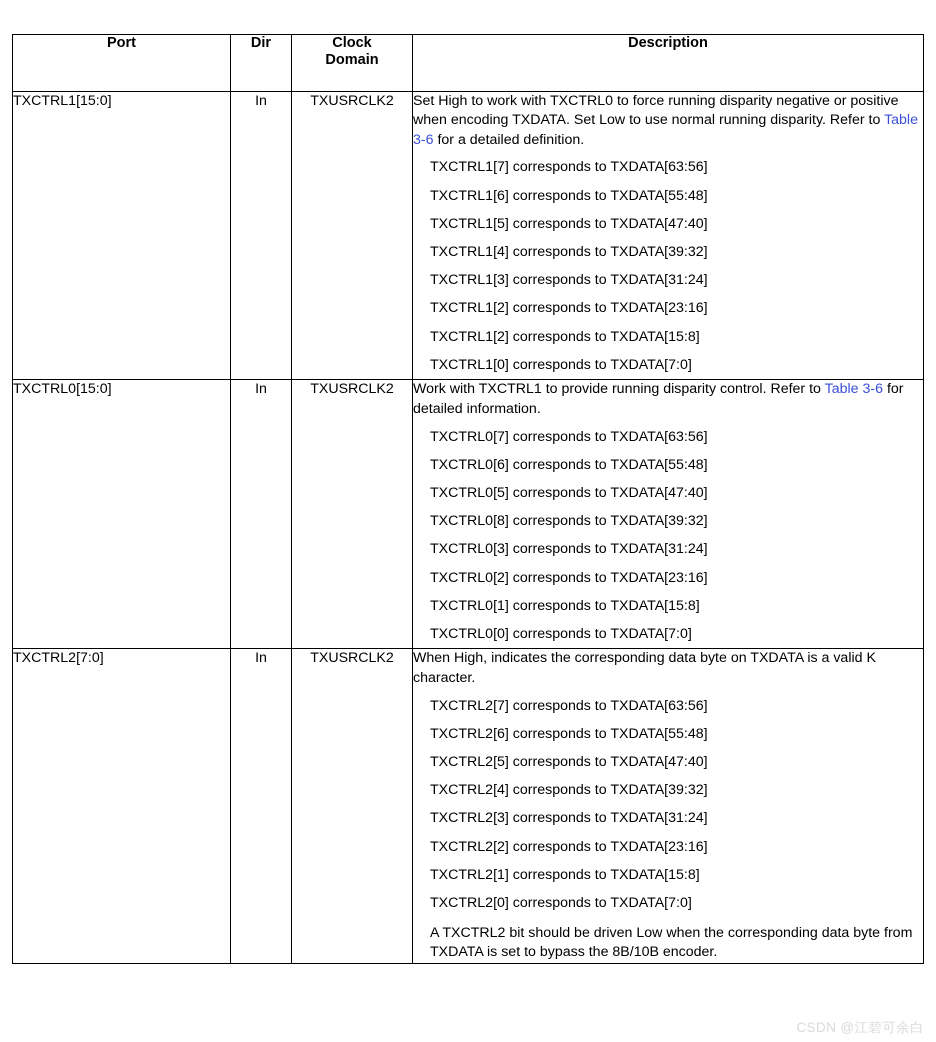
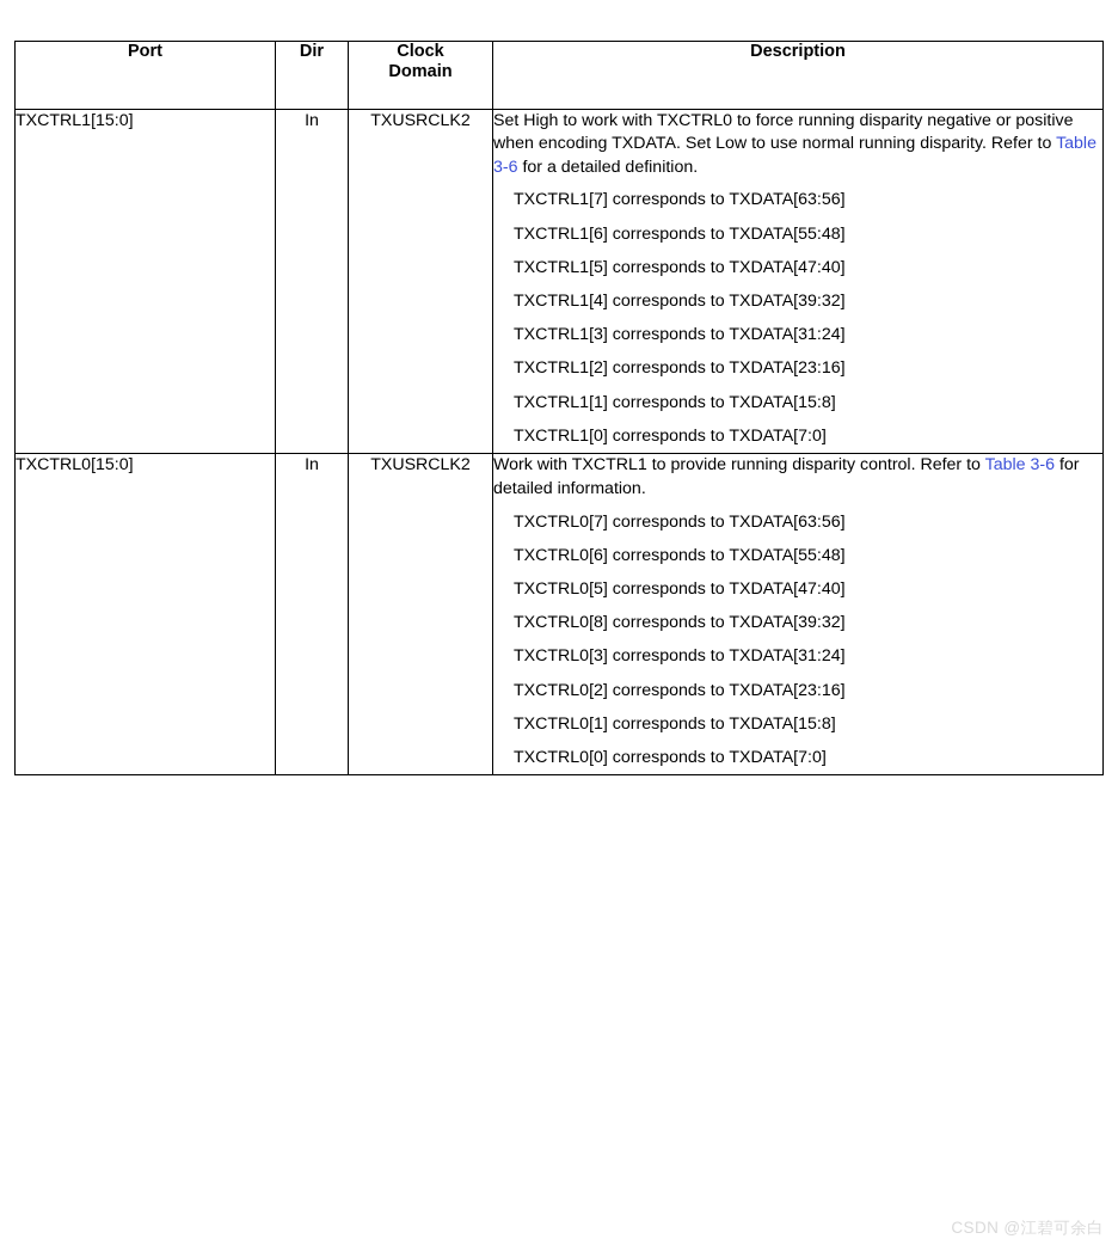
  Port	Dir	Clock Domain	Description
- TXCTRL1[15:0]	In	TXUSRCLK2	Set High to work with TXCTRL0 to force running disparity negative or positive when encoding TXDATA. Set Low to use normal running disparity. Refer to Table 3-6 for a detailed definition. TXCTRL1[7] corresponds to TXDATA[63:56] TXCTRL1[6] corresponds to TXDATA[55:48] TXCTRL1[5] corresponds to TXDATA[47:40] TXCTRL1[4] corresponds to TXDATA[39:32] TXCTRL1[3] corresponds to TXDATA[31:24] TXCTRL1[2] corresponds to TXDATA[23:16] TXCTRL1[2] corresponds to TXDATA[15:8] TXCTRL1[0] corresponds to TXDATA[7:0]
+ TXCTRL1[15:0]	In	TXUSRCLK2	Set High to work with TXCTRL0 to force running disparity negative or positive when encoding TXDATA. Set Low to use normal running disparity. Refer to Table 3-6 for a detailed definition. TXCTRL1[7] corresponds to TXDATA[63:56] TXCTRL1[6] corresponds to TXDATA[55:48] TXCTRL1[5] corresponds to TXDATA[47:40] TXCTRL1[4] corresponds to TXDATA[39:32] TXCTRL1[3] corresponds to TXDATA[31:24] TXCTRL1[2] corresponds to TXDATA[23:16] TXCTRL1[1] corresponds to TXDATA[15:8] TXCTRL1[0] corresponds to TXDATA[7:0]
  TXCTRL0[15:0]	In	TXUSRCLK2	Work with TXCTRL1 to provide running disparity control. Refer to Table 3-6 for detailed information. TXCTRL0[7] corresponds to TXDATA[63:56] TXCTRL0[6] corresponds to TXDATA[55:48] TXCTRL0[5] corresponds to TXDATA[47:40] TXCTRL0[8] corresponds to TXDATA[39:32] TXCTRL0[3] corresponds to TXDATA[31:24] TXCTRL0[2] corresponds to TXDATA[23:16] TXCTRL0[1] corresponds to TXDATA[15:8] TXCTRL0[0] corresponds to TXDATA[7:0]
- TXCTRL2[7:0]	In	TXUSRCLK2	When High, indicates the corresponding data byte on TXDATA is a valid K character. TXCTRL2[7] corresponds to TXDATA[63:56] TXCTRL2[6] corresponds to TXDATA[55:48] TXCTRL2[5] corresponds to TXDATA[47:40] TXCTRL2[4] corresponds to TXDATA[39:32] TXCTRL2[3] corresponds to TXDATA[31:24] TXCTRL2[2] corresponds to TXDATA[23:16] TXCTRL2[1] corresponds to TXDATA[15:8] TXCTRL2[0] corresponds to TXDATA[7:0] A TXCTRL2 bit should be driven Low when the corresponding data byte from TXDATA is set to bypass the 8B/10B encoder.
  CSDN @江碧可余白
